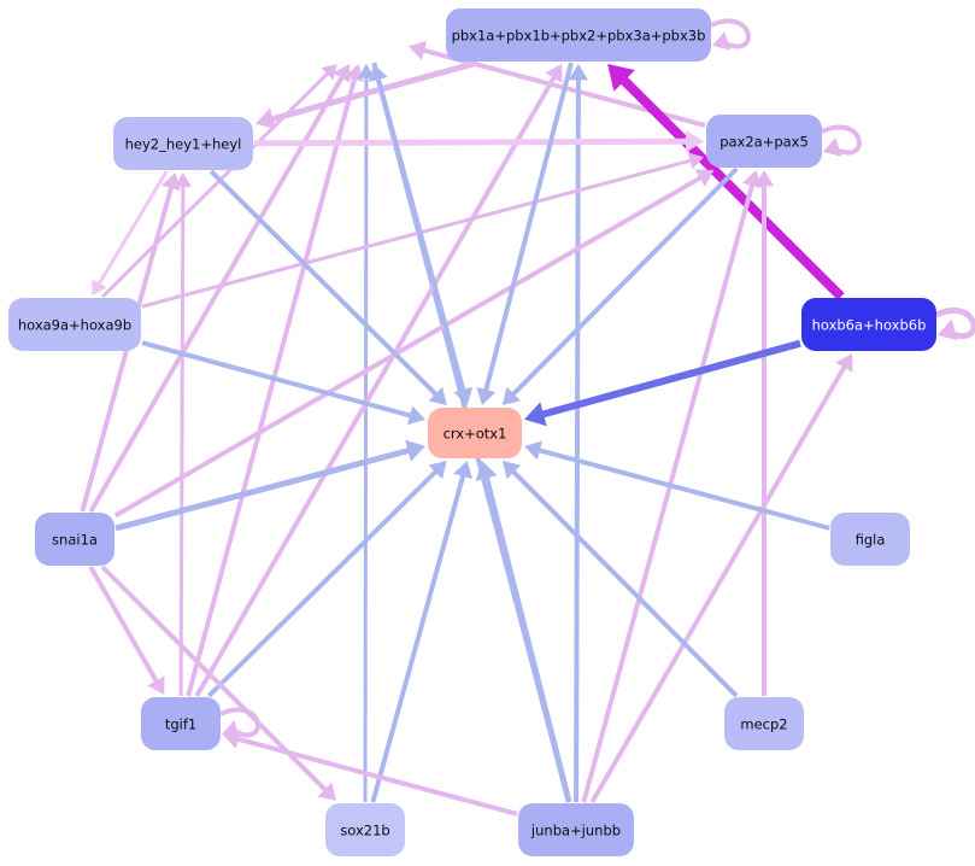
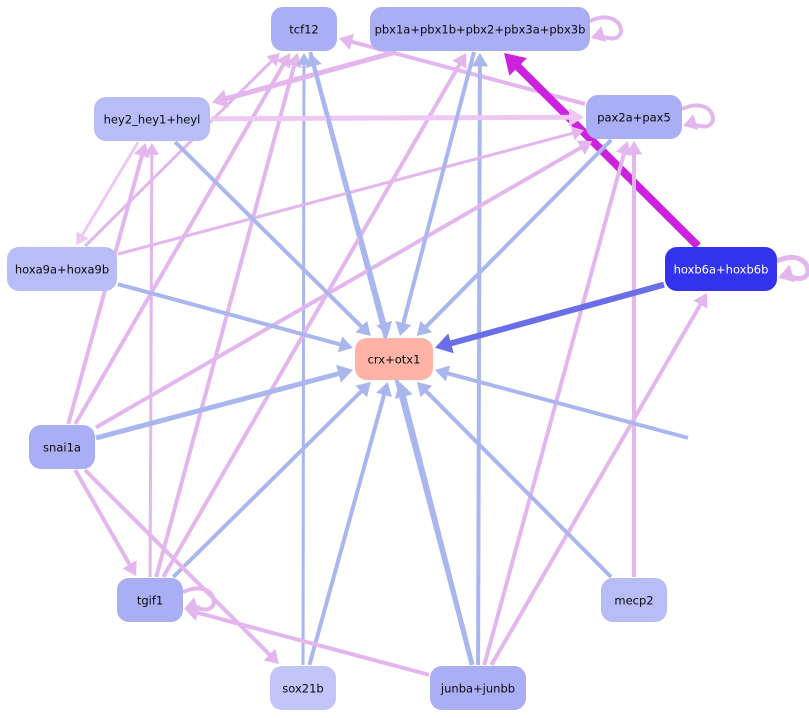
+ tcf12
  pbx1a+pbx1b+pbx2+pbx3a+pbx3b
  hey2_hey1+heyl
  pax2a+pax5
  hoxa9a+hoxa9b
  hoxb6a+hoxb6b
  crx+otx1
  snai1a
- figla
  tgif1
  mecp2
  sox21b
  junba+junbb
